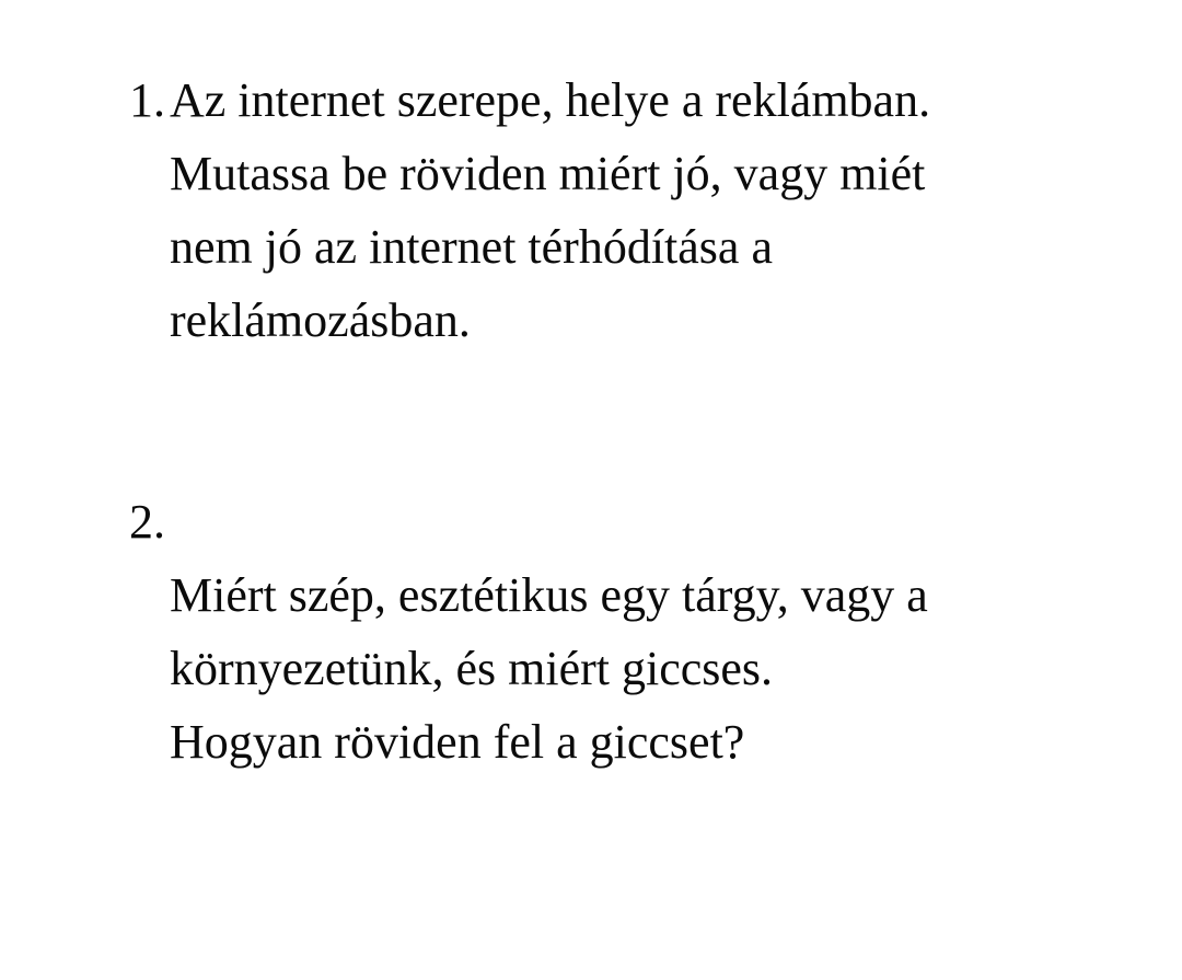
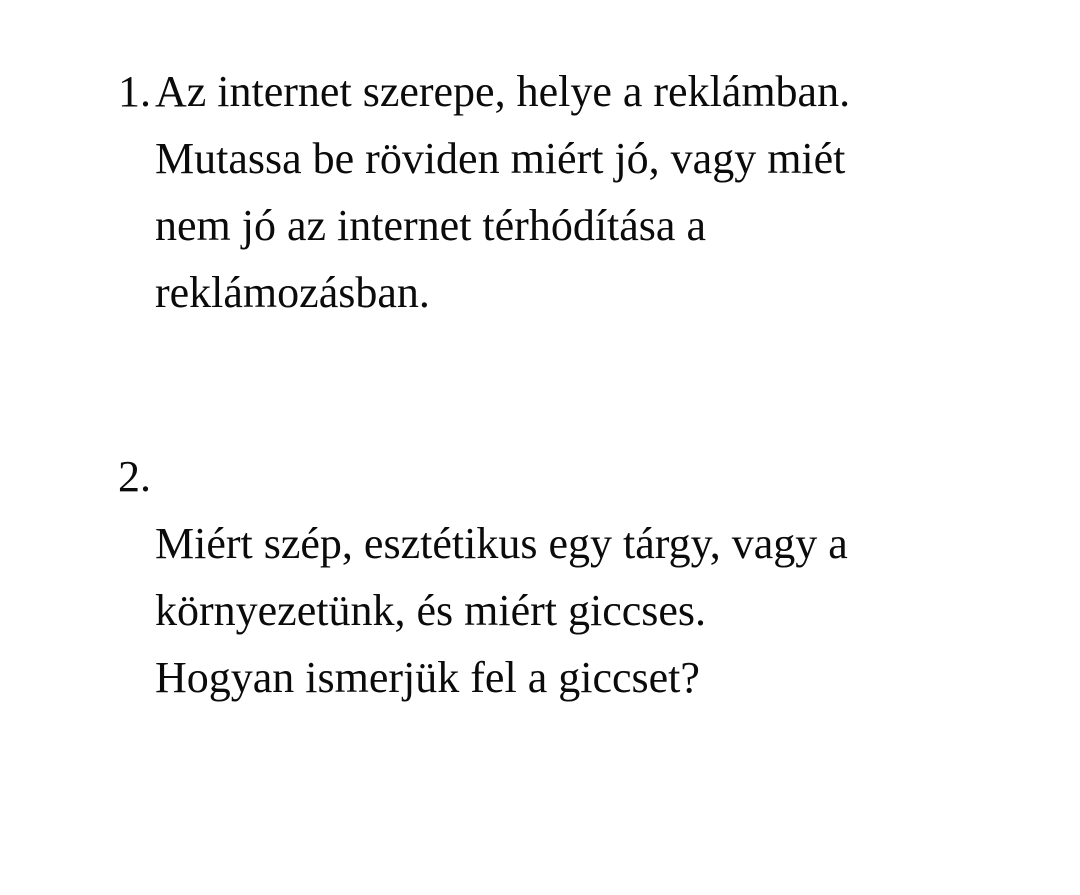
  1.
  Az internet szerepe, helye a reklámban.
  Mutassa be röviden miért jó, vagy miét
  nem jó az internet térhódítása a
  reklámozásban.
  2.
  Miért szép, esztétikus egy tárgy, vagy a
  környezetünk, és miért giccses.
- Hogyan röviden fel a giccset?
+ Hogyan ismerjük fel a giccset?
